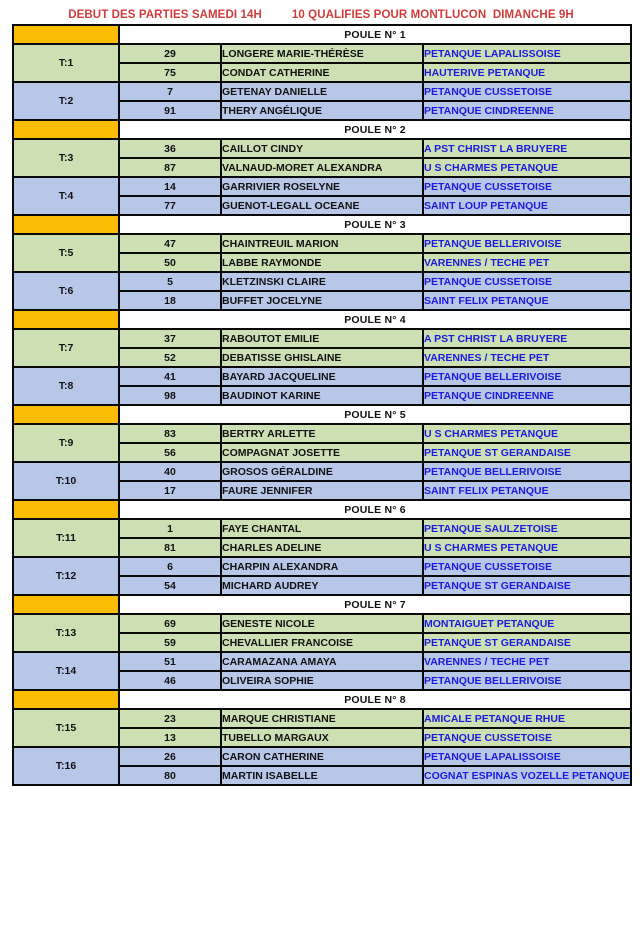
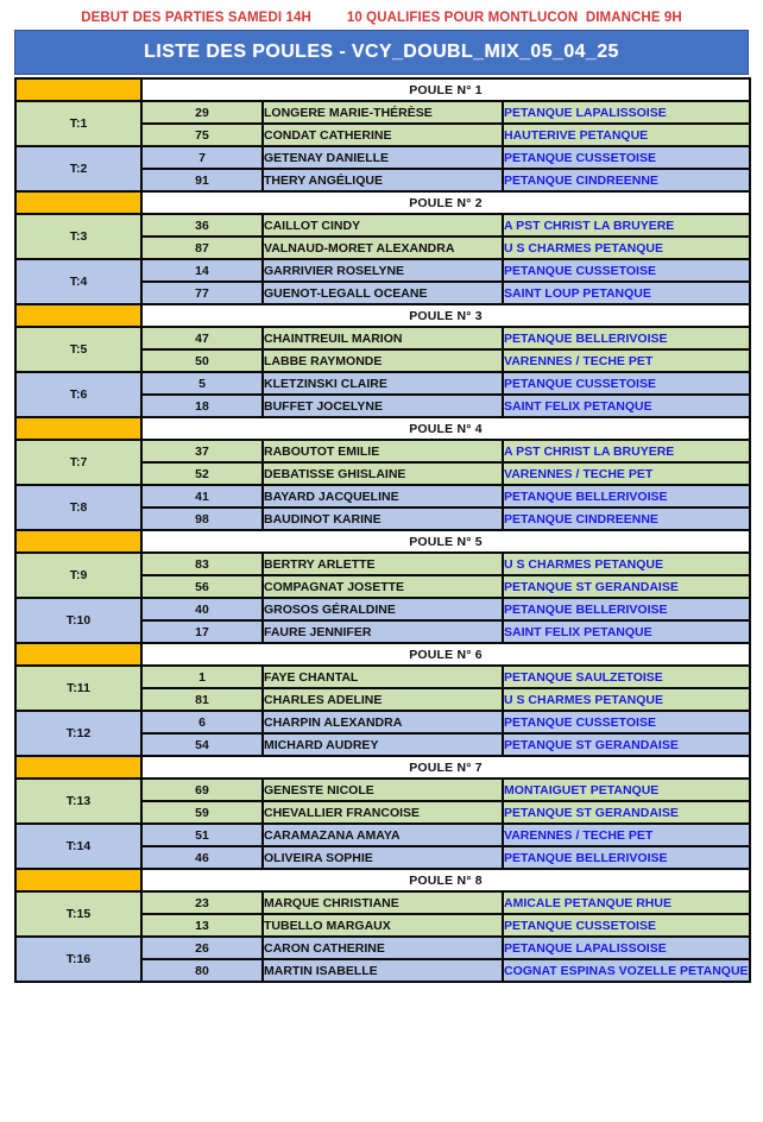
  DEBUT DES PARTIES SAMEDI 14H 10 QUALIFIES POUR MONTLUCON DIMANCHE 9H
+ LISTE DES POULES - VCY_DOUBL_MIX_05_04_25
  	POULE N° 1
  T:1	29	LONGERE MARIE-THÉRÈSE	PETANQUE LAPALISSOISE
  75	CONDAT CATHERINE	HAUTERIVE PETANQUE
  T:2	7	GETENAY DANIELLE	PETANQUE CUSSETOISE
  91	THERY ANGÉLIQUE	PETANQUE CINDREENNE
  	POULE N° 2
  T:3	36	CAILLOT CINDY	A PST CHRIST LA BRUYERE
  87	VALNAUD-MORET ALEXANDRA	U S CHARMES PETANQUE
  T:4	14	GARRIVIER ROSELYNE	PETANQUE CUSSETOISE
  77	GUENOT-LEGALL OCEANE	SAINT LOUP PETANQUE
  	POULE N° 3
  T:5	47	CHAINTREUIL MARION	PETANQUE BELLERIVOISE
  50	LABBE RAYMONDE	VARENNES / TECHE PET
  T:6	5	KLETZINSKI CLAIRE	PETANQUE CUSSETOISE
  18	BUFFET JOCELYNE	SAINT FELIX PETANQUE
  	POULE N° 4
  T:7	37	RABOUTOT EMILIE	A PST CHRIST LA BRUYERE
  52	DEBATISSE GHISLAINE	VARENNES / TECHE PET
  T:8	41	BAYARD JACQUELINE	PETANQUE BELLERIVOISE
  98	BAUDINOT KARINE	PETANQUE CINDREENNE
  	POULE N° 5
  T:9	83	BERTRY ARLETTE	U S CHARMES PETANQUE
  56	COMPAGNAT JOSETTE	PETANQUE ST GERANDAISE
  T:10	40	GROSOS GÉRALDINE	PETANQUE BELLERIVOISE
  17	FAURE JENNIFER	SAINT FELIX PETANQUE
  	POULE N° 6
  T:11	1	FAYE CHANTAL	PETANQUE SAULZETOISE
  81	CHARLES ADELINE	U S CHARMES PETANQUE
  T:12	6	CHARPIN ALEXANDRA	PETANQUE CUSSETOISE
  54	MICHARD AUDREY	PETANQUE ST GERANDAISE
  	POULE N° 7
  T:13	69	GENESTE NICOLE	MONTAIGUET PETANQUE
  59	CHEVALLIER FRANCOISE	PETANQUE ST GERANDAISE
  T:14	51	CARAMAZANA AMAYA	VARENNES / TECHE PET
  46	OLIVEIRA SOPHIE	PETANQUE BELLERIVOISE
  	POULE N° 8
  T:15	23	MARQUE CHRISTIANE	AMICALE PETANQUE RHUE
  13	TUBELLO MARGAUX	PETANQUE CUSSETOISE
  T:16	26	CARON CATHERINE	PETANQUE LAPALISSOISE
  80	MARTIN ISABELLE	COGNAT ESPINAS VOZELLE PETANQUE
